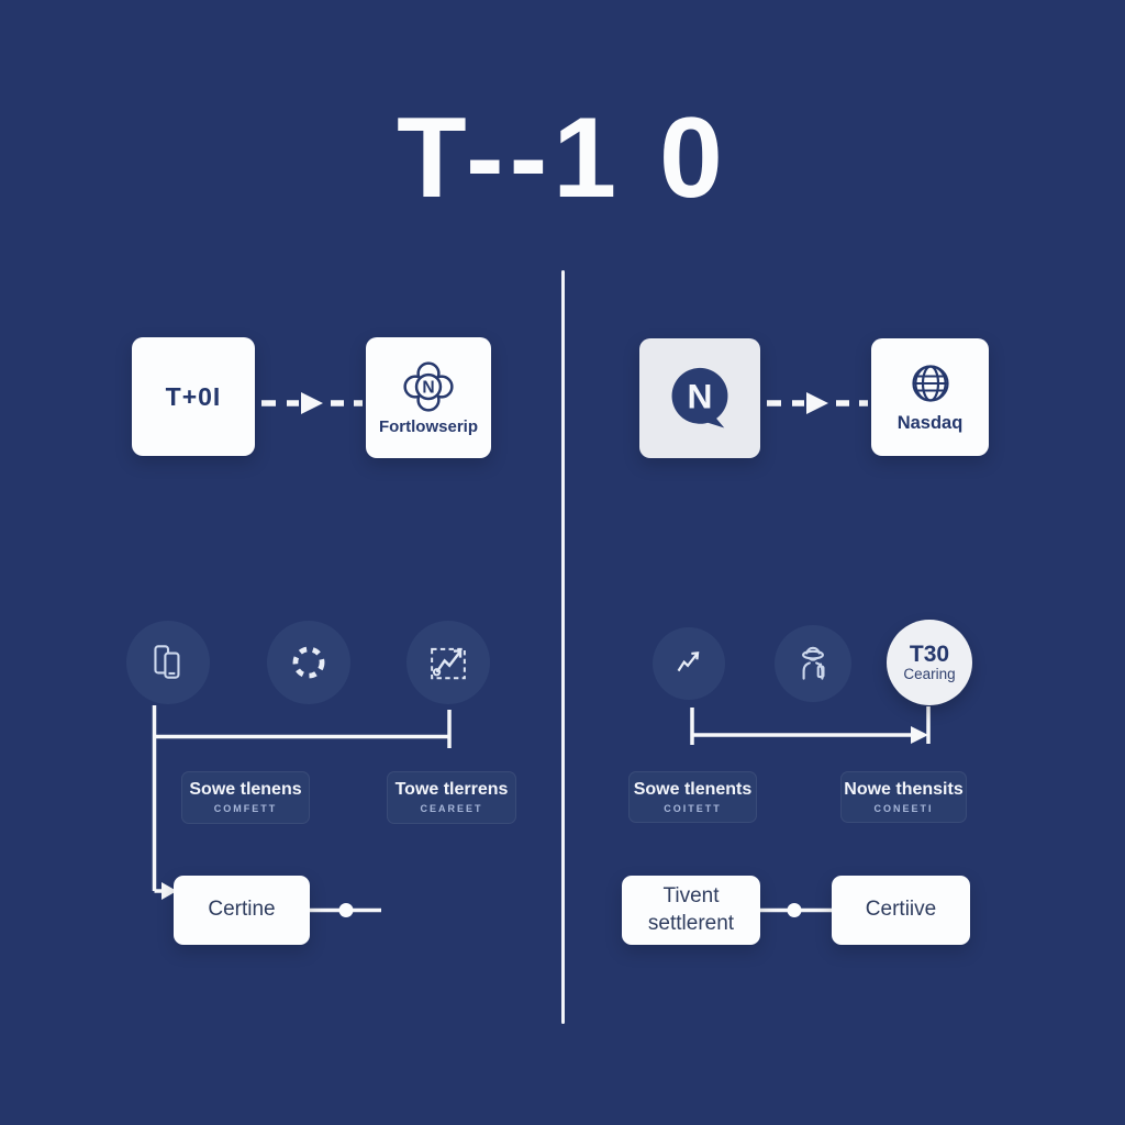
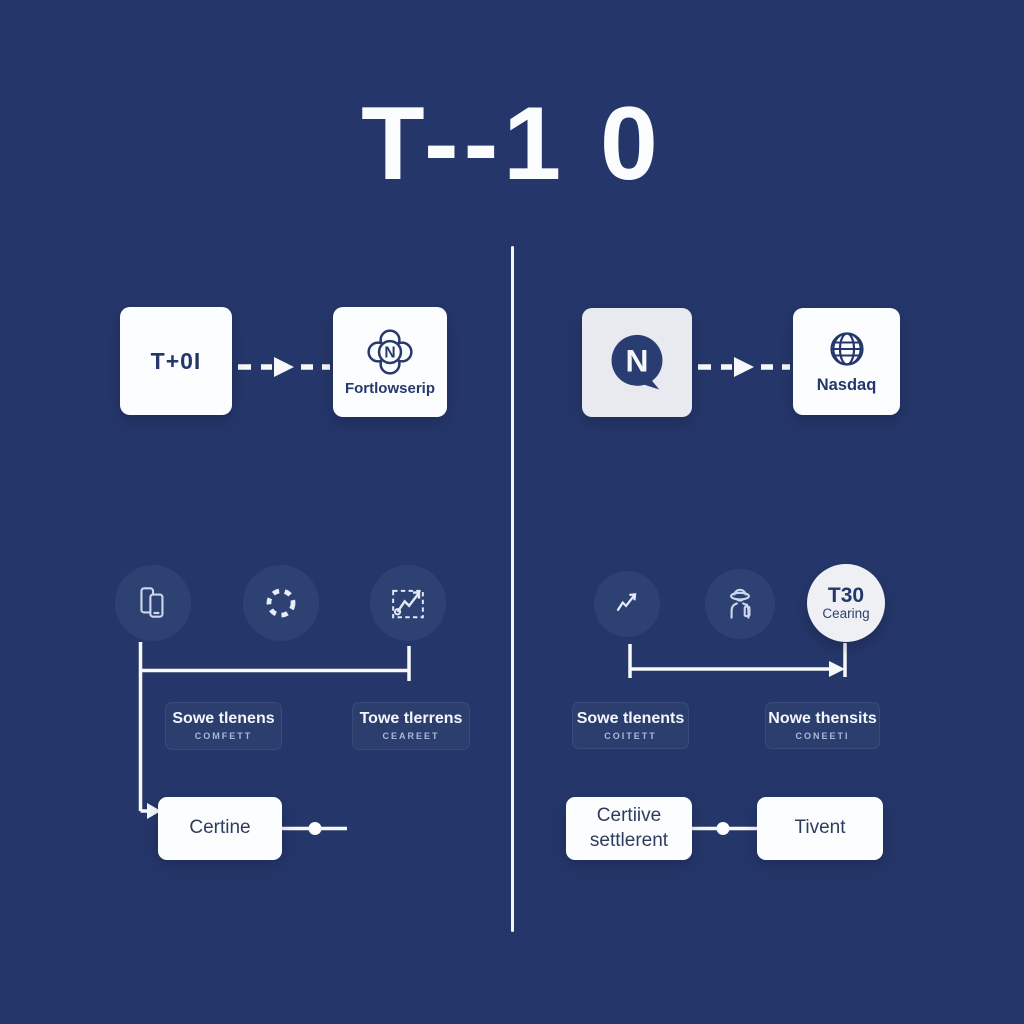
  T--1 0
  T+0I
  N
  Fortlowserip
  N
  Nasdaq
  T30
  Cearing
  Sowe tlenens
  COMFETT
  Towe tlerrens
  CEAREET
  Sowe tlenents
  COITETT
  Nowe thensits
  CONEETI
  Certine
- Tivent
+ Certiive
  settlerent
- Certiive
+ Tivent
